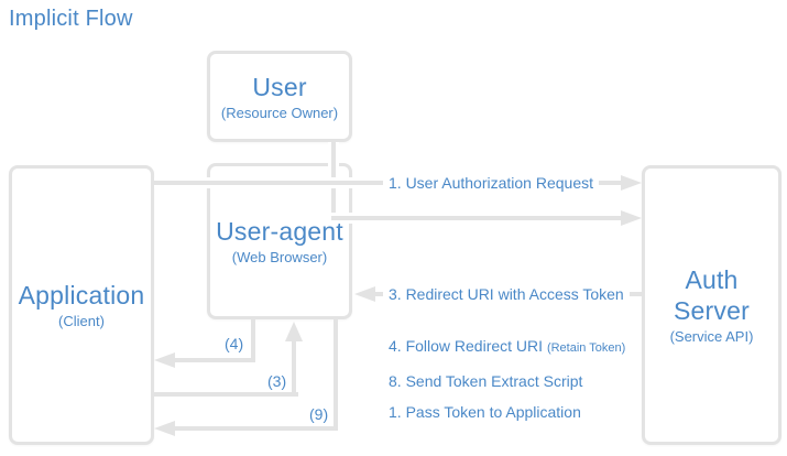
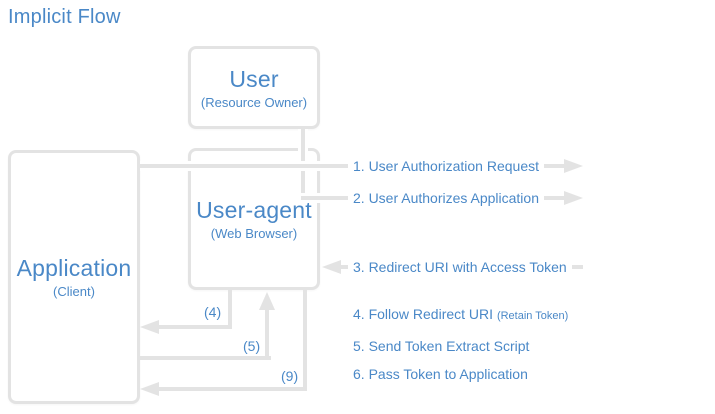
  Implicit Flow
  User
  (Resource Owner)
  User-agent
  (Web Browser)
  Application
  (Client)
- Auth Server
- (Service API)
  1. User Authorization Request
+ 2. User Authorizes Application
  3. Redirect URI with Access Token
  4. Follow Redirect URI (Retain Token)
- 8. Send Token Extract Script
+ 5. Send Token Extract Script
- 1. Pass Token to Application
+ 6. Pass Token to Application
  (4)
- (3)
+ (5)
  (9)
